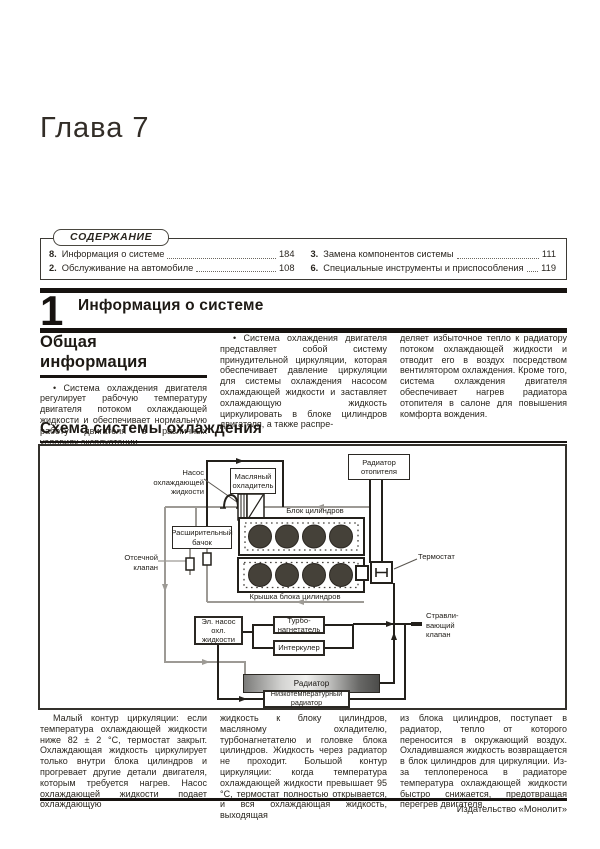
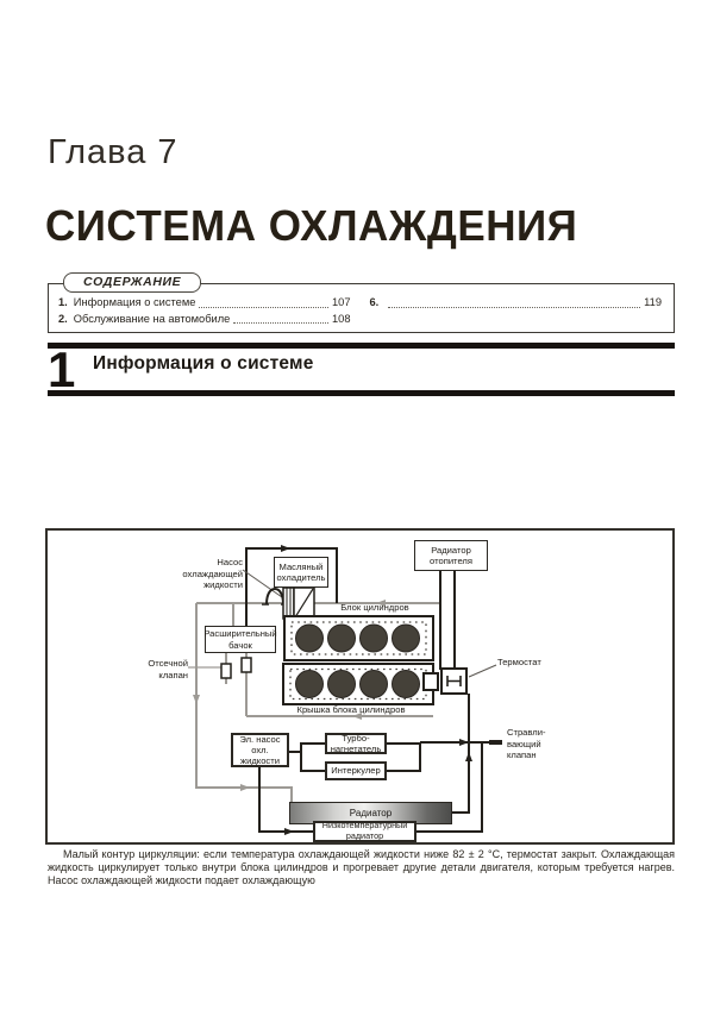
  Глава 7
+ СИСТЕМА ОХЛАЖДЕНИЯ
  СОДЕРЖАНИЕ
- 8.
+ 1.
  Информация о системе
- 184
+ 107
  2.
  Обслуживание на автомобиле
  108
- 3.
- Замена компонентов системы
- 111
  6.
- Специальные инструменты и приспособления
  119
  1
  Информация о системе
- Общая информация
- • Система охлаждения двигателя регулирует рабочую температуру двигателя потоком охлаждающей жидкости и обеспечивает нормальную работу двигателя в различных условиях эксплуатации.
- • Система охлаждения двигателя представляет собой систему принудительной циркуляции, которая обеспечивает давление циркуляции для системы охлаждения насосом охлаждающей жидкости и заставляет охлаждающую жидкость циркулировать в блоке цилиндров двигателя, а также распре-
- деляет избыточное тепло к радиатору потоком охлаждающей жидкости и отводит его в воздух посредством вентилятором охлаждения. Кроме того, система охлаждения двигателя обеспечивает нагрев радиатора отопителя в салоне для повышения комфорта вождения.
- Схема системы охлаждения
  Насос
  охлаждающей
  жидкости
  Масляный
  охладитель
  Радиатор
  отопителя
  Блок цилиндров
  Расширительный
  бачок
  Отсечной
  клапан
  Крышка блока цилиндров
  Термостат
  Эл. насос
  охл. жидкости
  Турбо-
  нагнетатель
  Интеркулер
  Радиатор
  Низкотемпературный
  радиатор
  Стравли-
  вающий
  клапан
  Малый контур циркуляции: если температура охлаждающей жидкости ниже 82 ± 2 °C, термостат закрыт. Охлаждающая жидкость циркулирует только внутри блока цилиндров и прогревает другие детали двигателя, которым требуется нагрев. Насос охлаждающей жидкости подает охлаждающую
- жидкость к блоку цилиндров, масляному охладителю, турбонагнетателю и головке блока цилиндров. Жидкость через радиатор не проходит. Большой контур циркуляции: когда температура охлаждающей жидкости превышает 95 °C, термостат полностью открывается, и вся охлаждающая жидкость, выходящая
- из блока цилиндров, поступает в радиатор, тепло от которого переносится в окружающий воздух. Охладившаяся жидкость возвращается в блок цилиндров для циркуляции. Из-за теплопереноса в радиаторе температура охлаждающей жидкости быстро снижается, предотвращая перегрев двигателя.
- Издательство «Монолит»
